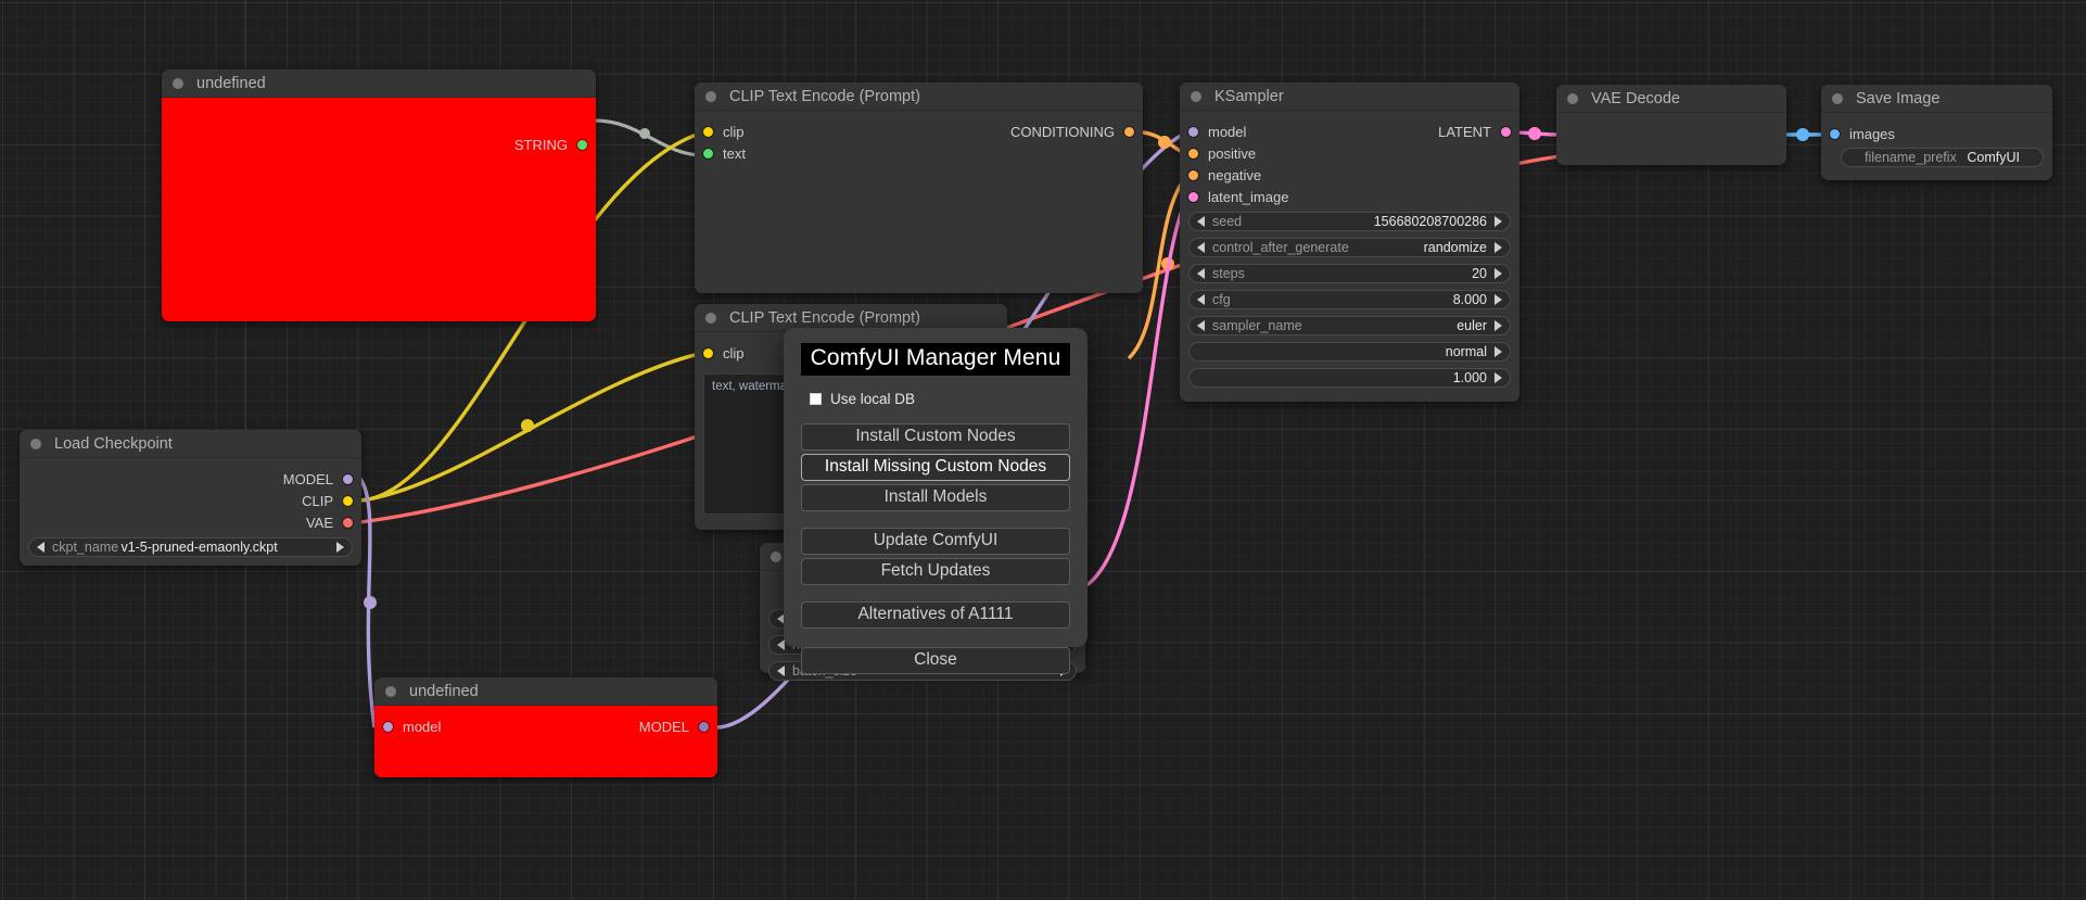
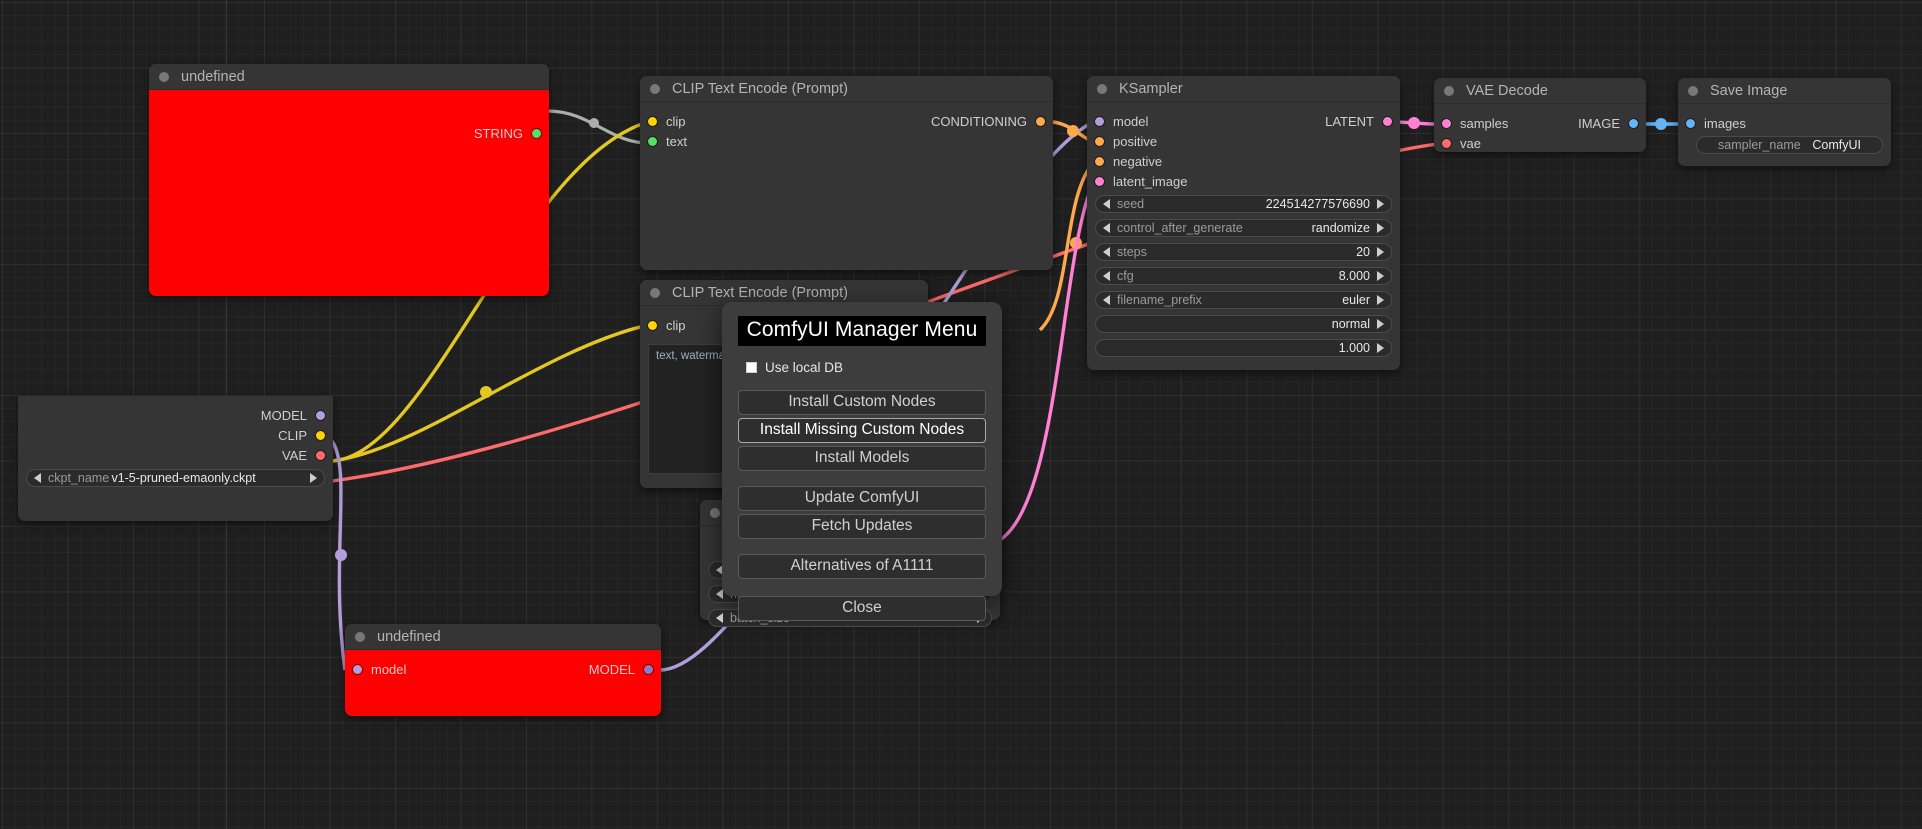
  undefined
  STRING
  CLIP Text Encode (Prompt)
  clip
  text
  CONDITIONING
  CLIP Text Encode (Prompt)
  clip
  text, waterm
  KSampler
  model
  positive
  negative
  latent_image
  LATENT
  seed
- 156680208700286
+ 224514277576690
  control_after_generate
  randomize
  steps
  20
  cfg
  8.000
- sampler_name
+ filename_prefix
  euler
  normal
  1.000
  VAE Decode
+ samples
+ vae
+ IMAGE
  Save Image
  images
- filename_prefix
+ sampler_name
  ComfyUI
- Load Checkpoint
  MODEL
  CLIP
  VAE
  ckpt_name
  v1-5-pruned-emaonly.ckpt
  undefined
  model
  MODEL
  ComfyUI Manager Menu
  Use local DB
  Install Custom Nodes
  Install Missing Custom Nodes
  Install Models
  Update ComfyUI
  Fetch Updates
  Alternatives of A1111
  Close
